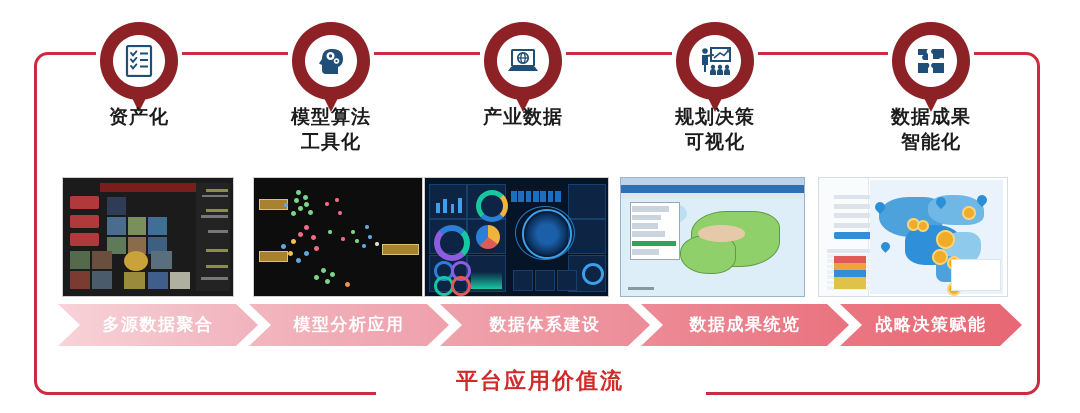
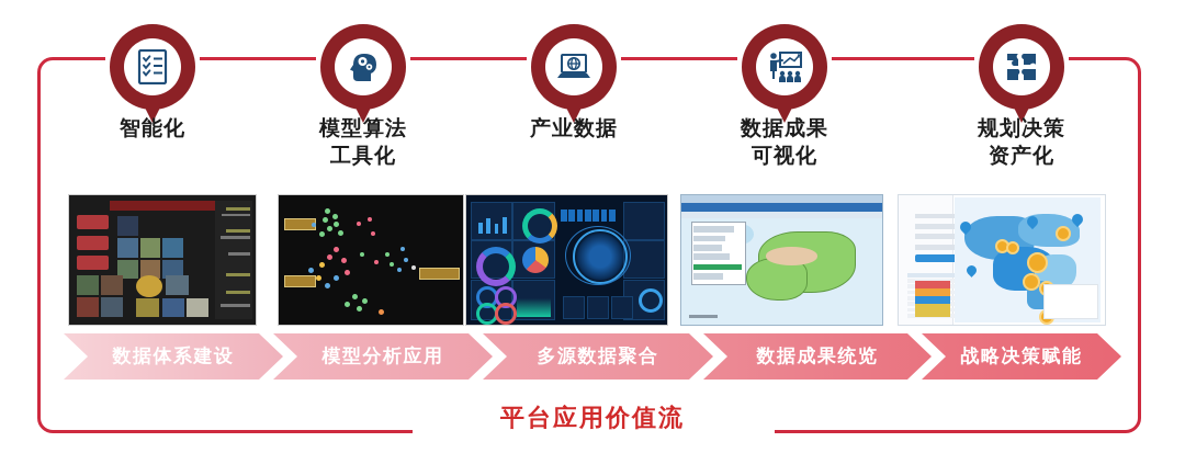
- 资产化
+ 智能化
  模型算法
  工具化
  产业数据
- 规划决策
+ 数据成果
  可视化
- 数据成果
+ 规划决策
- 智能化
+ 资产化
- 多源数据聚合
+ 数据体系建设
  模型分析应用
- 数据体系建设
+ 多源数据聚合
  数据成果统览
  战略决策赋能
  平台应用价值流
